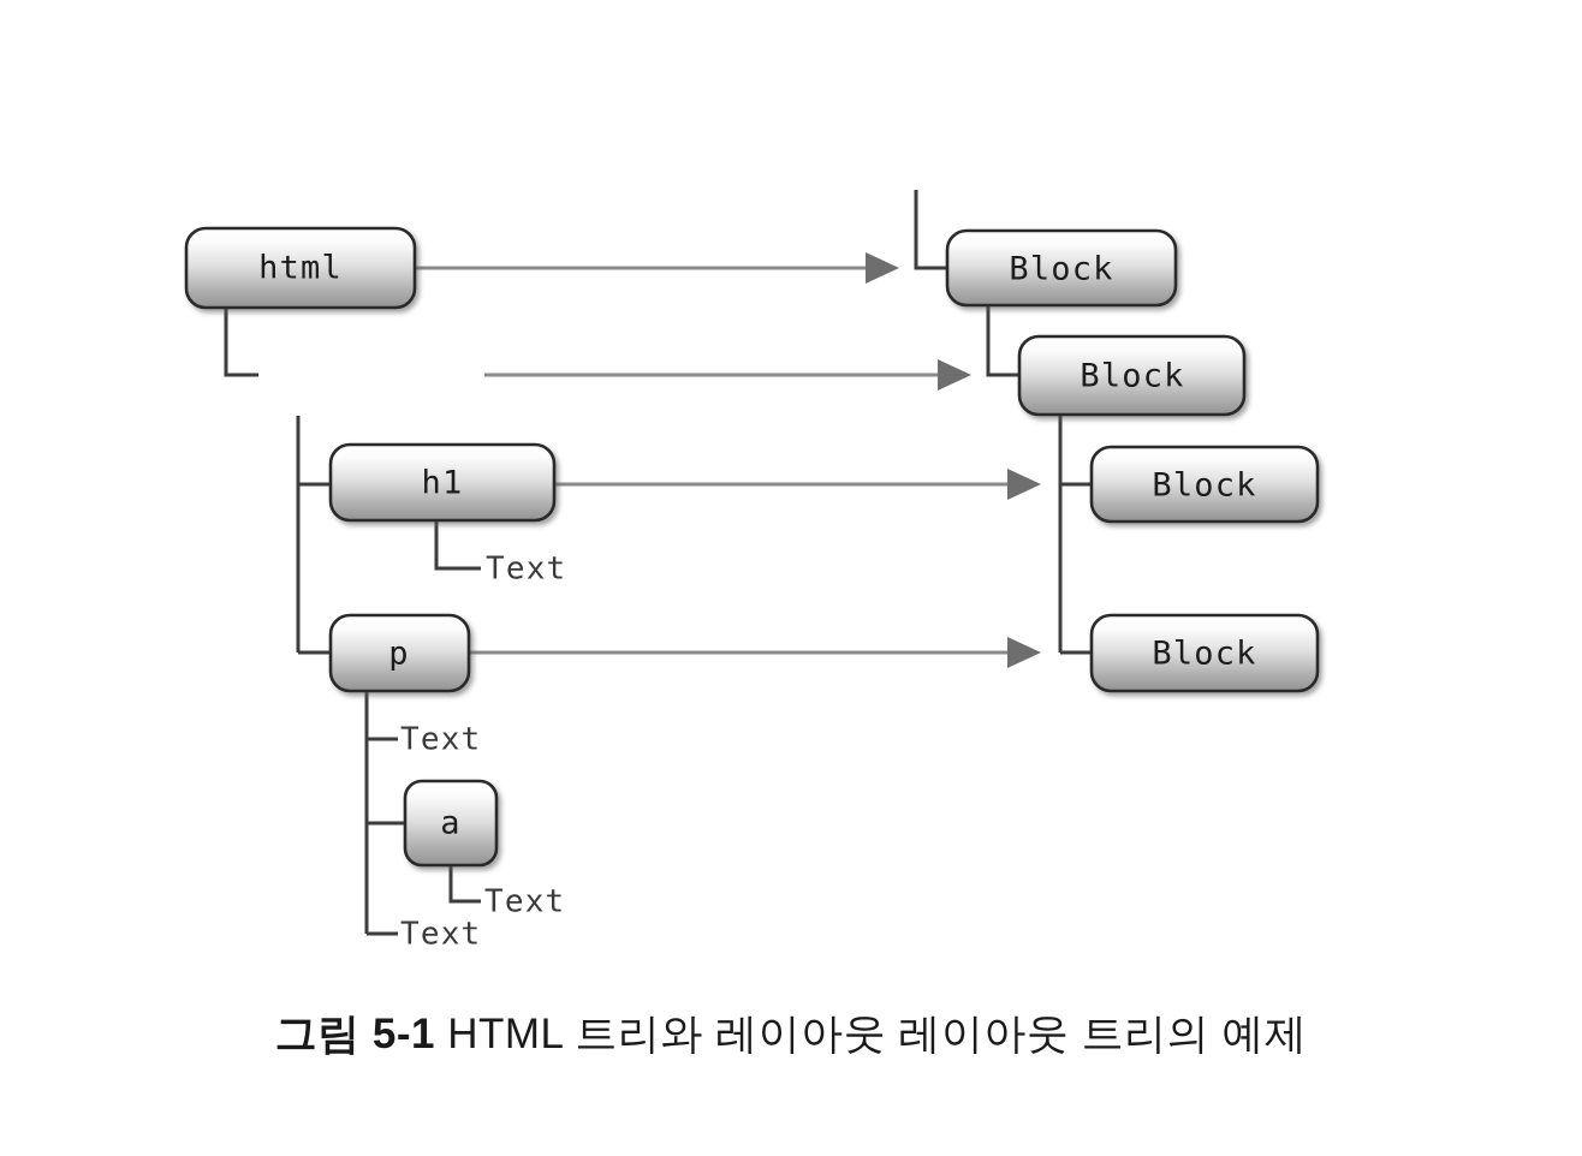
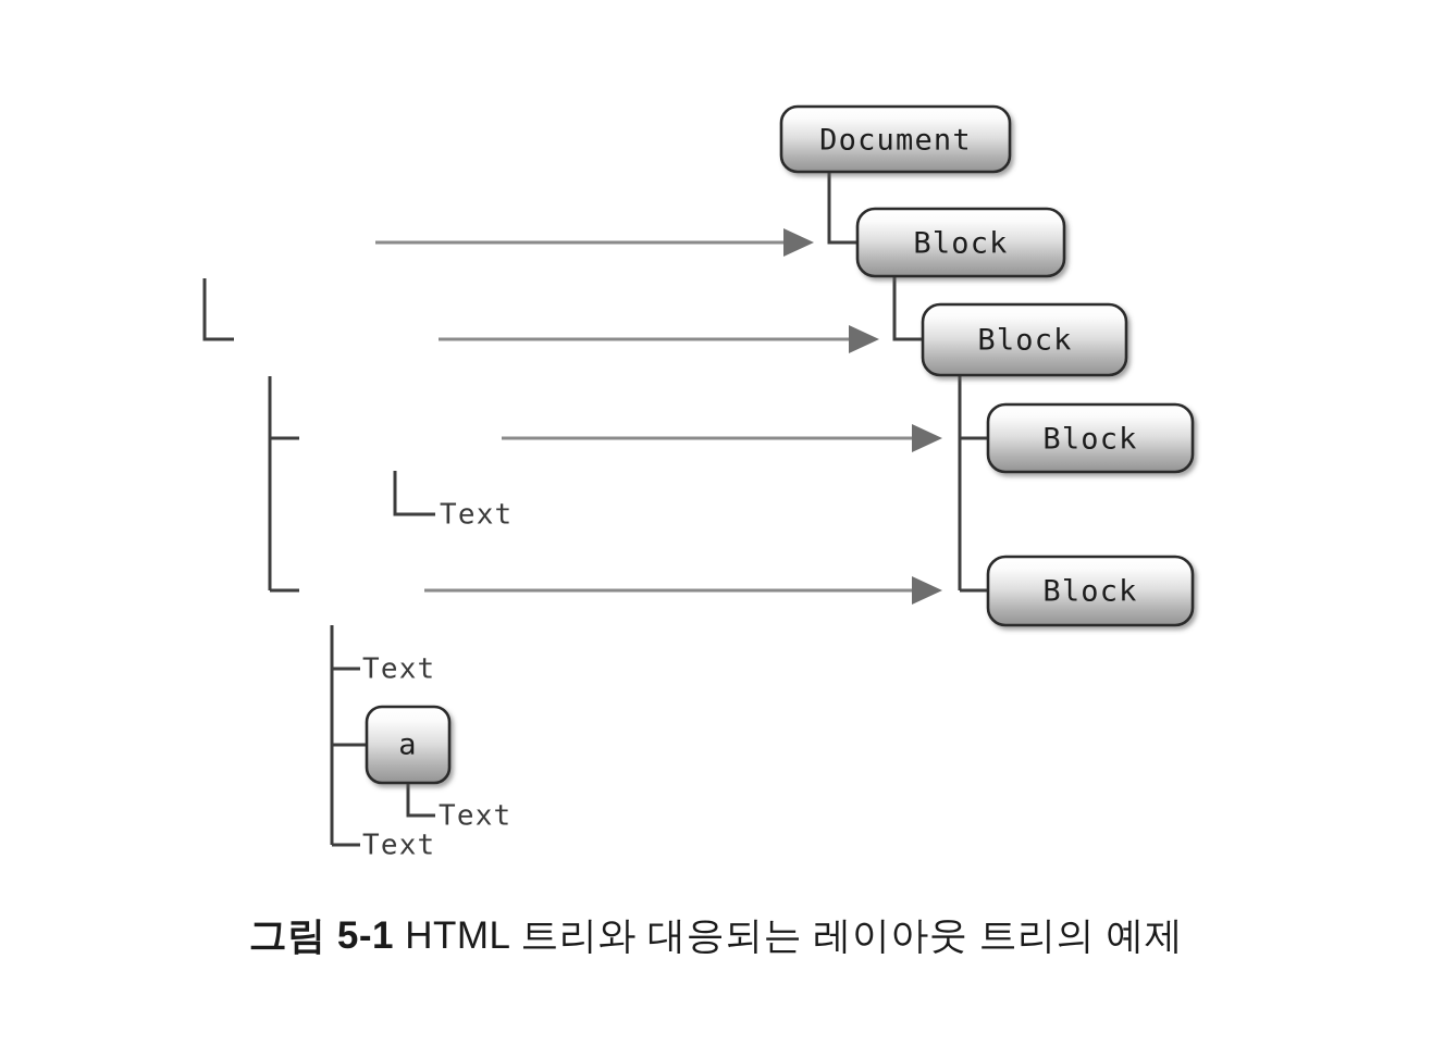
- html
- h1
- p
  a
  Text
  Text
  Text
  Text
+ Document
  Block
  Block
  Block
  Block
- 그림 5-1 HTML 트리와 레이아웃 레이아웃 트리의 예제
+ 그림 5-1 HTML 트리와 대응되는 레이아웃 트리의 예제
